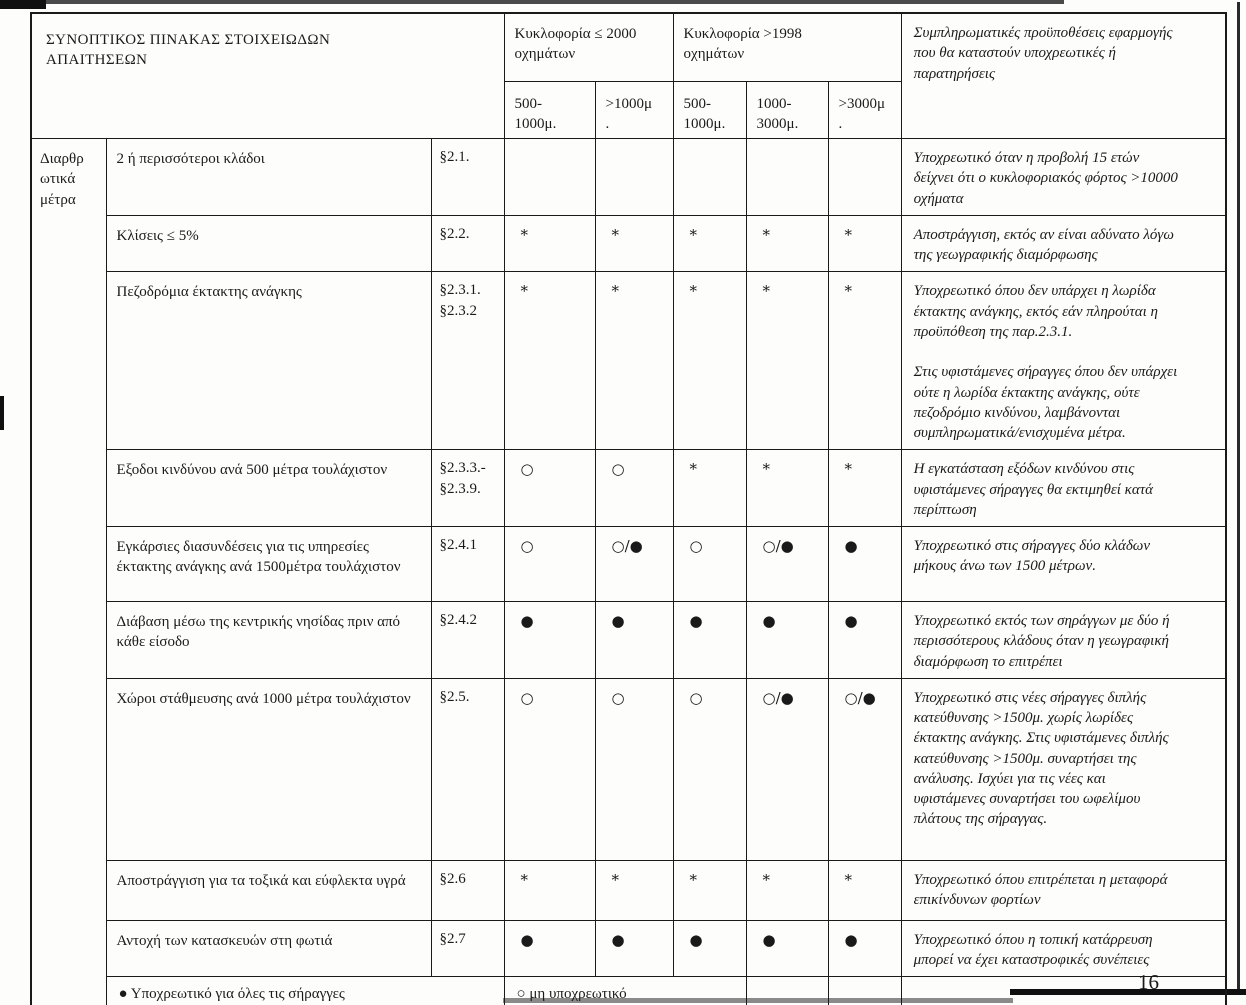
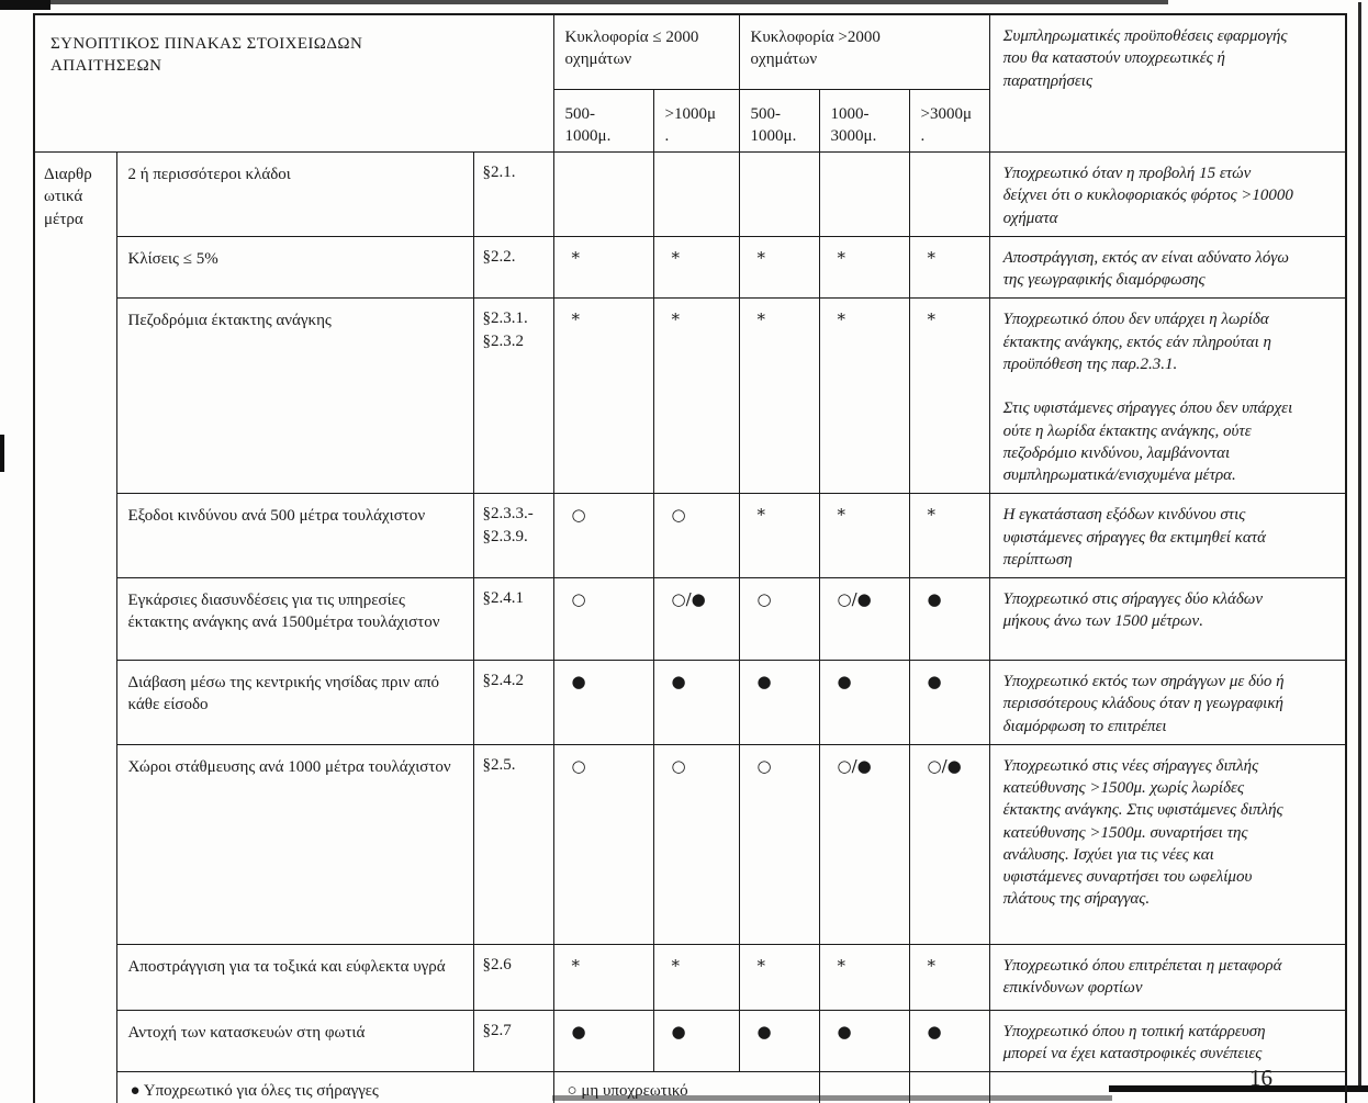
- ΣΥΝΟΠΤΙΚΟΣ ΠΙΝΑΚΑΣ ΣΤΟΙΧΕΙΩΔΩΝ ΑΠΑΙΤΗΣΕΩΝ	Κυκλοφορία ≤ 2000 οχημάτων	Κυκλοφορία >1998 οχημάτων	Συμπληρωματικές προϋποθέσεις εφαρμογής που θα καταστούν υποχρεωτικές ή παρατηρήσεις
+ ΣΥΝΟΠΤΙΚΟΣ ΠΙΝΑΚΑΣ ΣΤΟΙΧΕΙΩΔΩΝ ΑΠΑΙΤΗΣΕΩΝ	Κυκλοφορία ≤ 2000 οχημάτων	Κυκλοφορία >2000 οχημάτων	Συμπληρωματικές προϋποθέσεις εφαρμογής που θα καταστούν υποχρεωτικές ή παρατηρήσεις
  500- 1000μ.	>1000μ .	500- 1000μ.	1000- 3000μ.	>3000μ .
  Διαρθρ ωτικά μέτρα	2 ή περισσότεροι κλάδοι	§2.1.						Υποχρεωτικό όταν η προβολή 15 ετών δείχνει ότι ο κυκλοφοριακός φόρτος >10000 οχήματα
  Κλίσεις ≤ 5%	§2.2.	*	*	*	*	*	Αποστράγγιση, εκτός αν είναι αδύνατο λόγω της γεωγραφικής διαμόρφωσης
  Πεζοδρόμια έκτακτης ανάγκης	§2.3.1. §2.3.2	*	*	*	*	*	Υποχρεωτικό όπου δεν υπάρχει η λωρίδα έκτακτης ανάγκης, εκτός εάν πληρούται η προϋπόθεση της παρ.2.3.1. Στις υφιστάμενες σήραγγες όπου δεν υπάρχει ούτε η λωρίδα έκτακτης ανάγκης, ούτε πεζοδρόμιο κινδύνου, λαμβάνονται συμπληρωματικά/ενισχυμένα μέτρα.
  Εξοδοι κινδύνου ανά 500 μέτρα τουλάχιστον	§2.3.3.- §2.3.9.	○	○	*	*	*	Η εγκατάσταση εξόδων κινδύνου στις υφιστάμενες σήραγγες θα εκτιμηθεί κατά περίπτωση
  Εγκάρσιες διασυνδέσεις για τις υπηρεσίες έκτακτης ανάγκης ανά 1500μέτρα τουλάχιστον	§2.4.1	○	○/●	○	○/●	●	Υποχρεωτικό στις σήραγγες δύο κλάδων μήκους άνω των 1500 μέτρων.
  Διάβαση μέσω της κεντρικής νησίδας πριν από κάθε είσοδο	§2.4.2	●	●	●	●	●	Υποχρεωτικό εκτός των σηράγγων με δύο ή περισσότερους κλάδους όταν η γεωγραφική διαμόρφωση το επιτρέπει
  Χώροι στάθμευσης ανά 1000 μέτρα τουλάχιστον	§2.5.	○	○	○	○/●	○/●	Υποχρεωτικό στις νέες σήραγγες διπλής κατεύθυνσης >1500μ. χωρίς λωρίδες έκτακτης ανάγκης. Στις υφιστάμενες διπλής κατεύθυνσης >1500μ. συναρτήσει της ανάλυσης. Ισχύει για τις νέες και υφιστάμενες συναρτήσει του ωφελίμου πλάτους της σήραγγας.
  Αποστράγγιση για τα τοξικά και εύφλεκτα υγρά	§2.6	*	*	*	*	*	Υποχρεωτικό όπου επιτρέπεται η μεταφορά επικίνδυνων φορτίων
  Αντοχή των κατασκευών στη φωτιά	§2.7	●	●	●	●	●	Υποχρεωτικό όπου η τοπική κατάρρευση μπορεί να έχει καταστροφικές συνέπειες
  ● Υποχρεωτικό για όλες τις σήραγγες	○ μη υποχρεωτικό
  16
